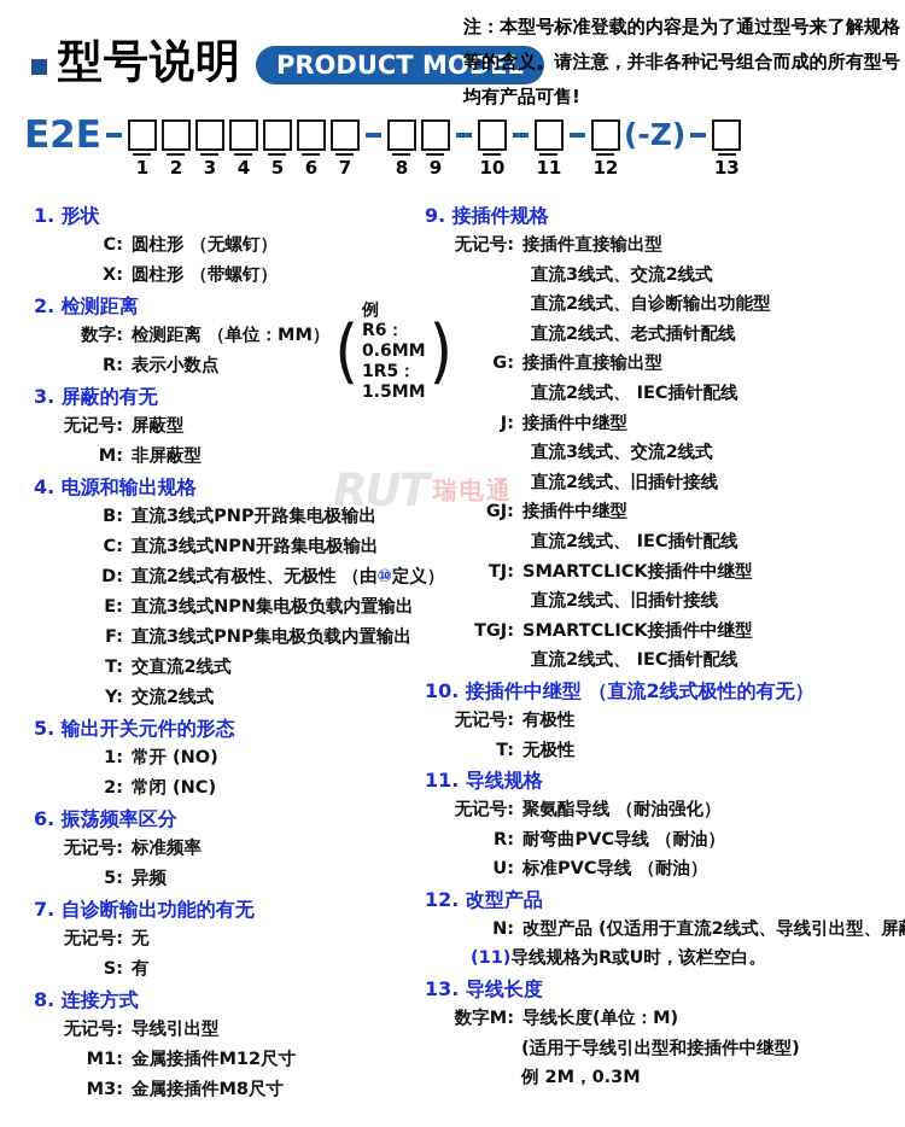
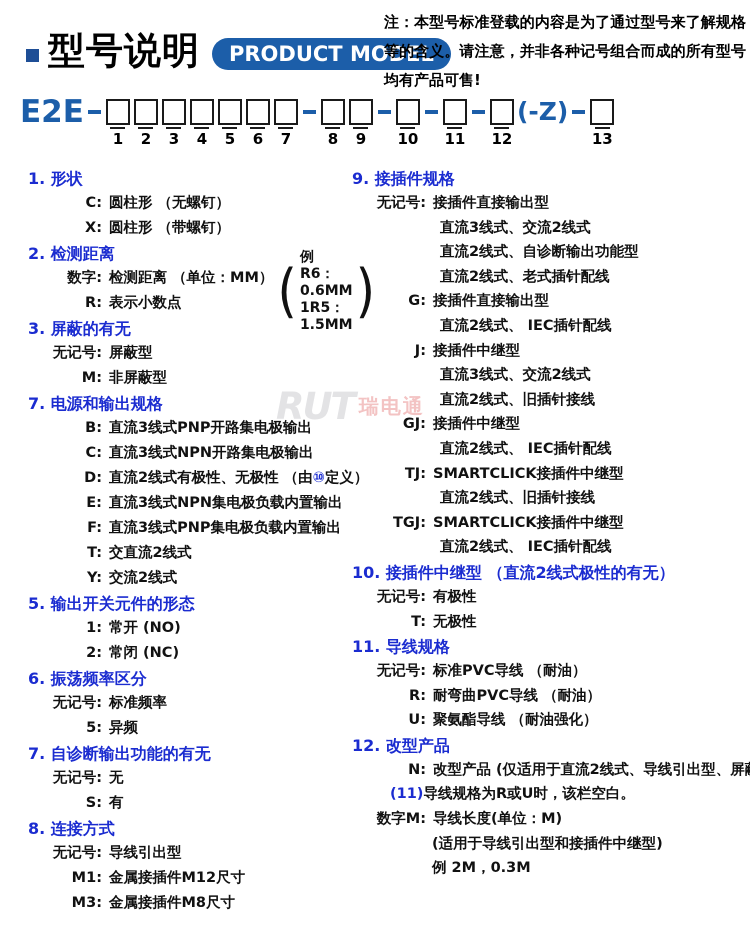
  型号说明
  PRODUCT MODEL
  注：本型号标准登载的内容是为了通过型号来了解规格等的含义。请注意，并非各种记号组合而成的所有型号均有产品可售!
  E2E
  1
  2
  3
  4
  5
  6
  7
  8
  9
  10
  11
  12
  (-Z)
  13
  RUT
  瑞电通
  1. 形状
  C:
  圆柱形 （无螺钉）
  X:
  圆柱形 （带螺钉）
  2. 检测距离
  数字:
  检测距离 （单位：MM）
  R:
  表示小数点
  (
  例
  R6：0.6MM
  1R5：1.5MM
  )
  3. 屏蔽的有无
  无记号:
  屏蔽型
  M:
  非屏蔽型
- 4. 电源和输出规格
+ 7. 电源和输出规格
  B:
  直流3线式PNP开路集电极输出
  C:
  直流3线式NPN开路集电极输出
  D:
  直流2线式有极性、无极性 （由⑩定义）
  E:
  直流3线式NPN集电极负载内置输出
  F:
  直流3线式PNP集电极负载内置输出
  T:
  交直流2线式
  Y:
  交流2线式
  5. 输出开关元件的形态
  1:
  常开 (NO)
  2:
  常闭 (NC)
  6. 振荡频率区分
  无记号:
  标准频率
  5:
  异频
  7. 自诊断输出功能的有无
  无记号:
  无
  S:
  有
  8. 连接方式
  无记号:
  导线引出型
  M1:
  金属接插件M12尺寸
  M3:
  金属接插件M8尺寸
  9. 接插件规格
  无记号:
  接插件直接输出型
  直流3线式、交流2线式
  直流2线式、自诊断输出功能型
  直流2线式、老式插针配线
  G:
  接插件直接输出型
  直流2线式、 IEC插针配线
  J:
  接插件中继型
  直流3线式、交流2线式
  直流2线式、旧插针接线
  GJ:
  接插件中继型
  直流2线式、 IEC插针配线
  TJ:
  SMARTCLICK接插件中继型
  直流2线式、旧插针接线
  TGJ:
  SMARTCLICK接插件中继型
  直流2线式、 IEC插针配线
  10. 接插件中继型 （直流2线式极性的有无）
  无记号:
  有极性
  T:
  无极性
  11. 导线规格
  无记号:
- 聚氨酯导线 （耐油强化）
+ 标准PVC导线 （耐油）
  R:
  耐弯曲PVC导线 （耐油）
  U:
- 标准PVC导线 （耐油）
+ 聚氨酯导线 （耐油强化）
  12. 改型产品
  N:
  改型产品 (仅适用于直流2线式、导线引出型、屏
  (11)导线规格为R或U时，该栏空白。
- 13. 导线长度
  数字M:
  导线长度(单位：M)
  (适用于导线引出型和接插件中继型)
  例 2M，0.3M
